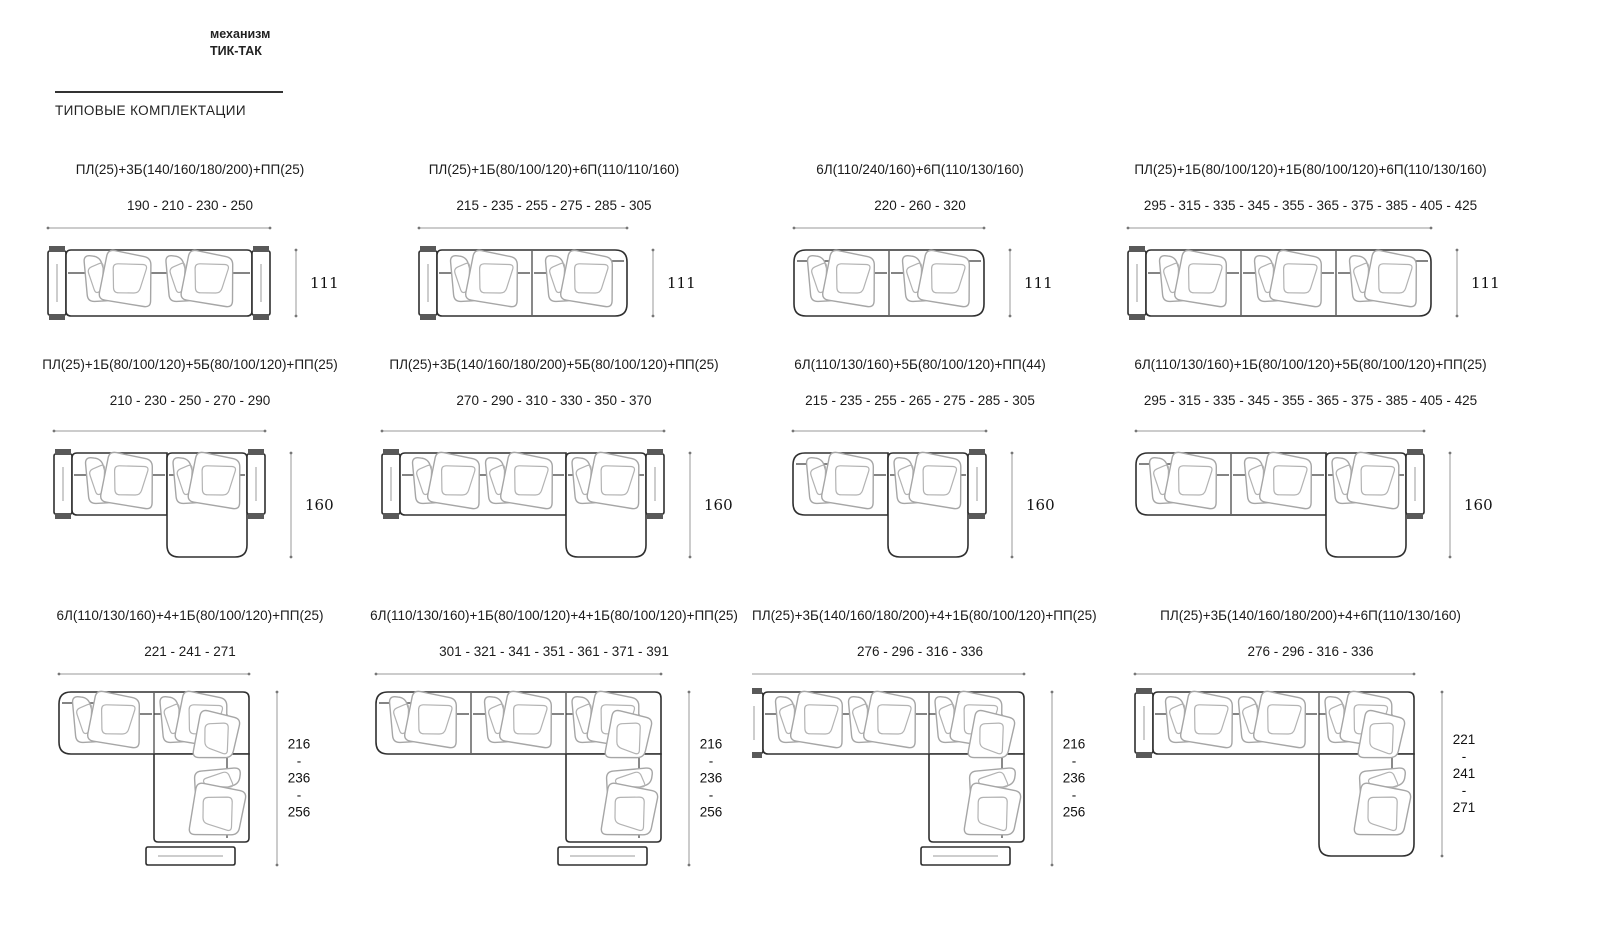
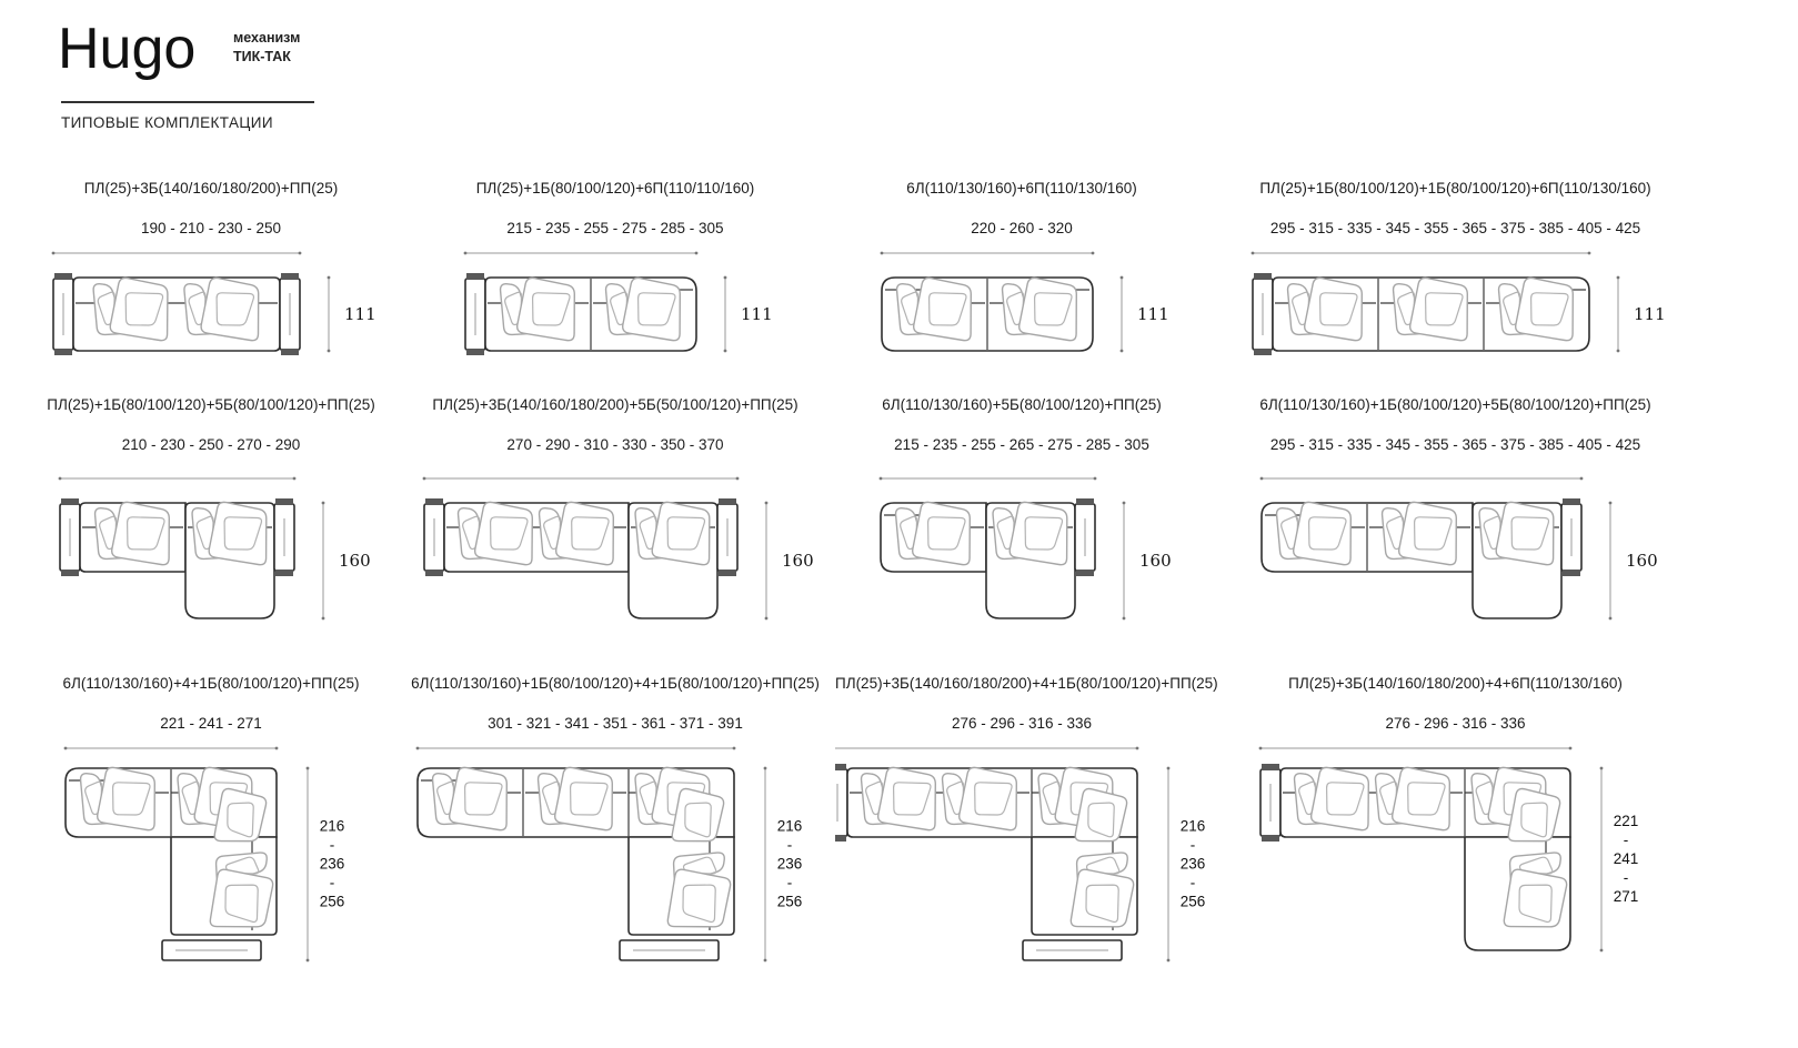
+ Hugo
  механизм
  ТИК-ТАК
  ТИПОВЫЕ КОМПЛЕКТАЦИИ
  ПЛ(25)+3Б(140/160/180/200)+ПП(25)
  190 - 210 - 230 - 250
  111
  ПЛ(25)+1Б(80/100/120)+6П(110/110/160)
  215 - 235 - 255 - 275 - 285 - 305
  111
- 6Л(110/240/160)+6П(110/130/160)
+ 6Л(110/130/160)+6П(110/130/160)
  220 - 260 - 320
  111
  ПЛ(25)+1Б(80/100/120)+1Б(80/100/120)+6П(110/130/160)
  295 - 315 - 335 - 345 - 355 - 365 - 375 - 385 - 405 - 425
  111
  ПЛ(25)+1Б(80/100/120)+5Б(80/100/120)+ПП(25)
  210 - 230 - 250 - 270 - 290
  160
- ПЛ(25)+3Б(140/160/180/200)+5Б(80/100/120)+ПП(25)
+ ПЛ(25)+3Б(140/160/180/200)+5Б(50/100/120)+ПП(25)
  270 - 290 - 310 - 330 - 350 - 370
  160
- 6Л(110/130/160)+5Б(80/100/120)+ПП(44)
+ 6Л(110/130/160)+5Б(80/100/120)+ПП(25)
  215 - 235 - 255 - 265 - 275 - 285 - 305
  160
  6Л(110/130/160)+1Б(80/100/120)+5Б(80/100/120)+ПП(25)
  295 - 315 - 335 - 345 - 355 - 365 - 375 - 385 - 405 - 425
  160
  6Л(110/130/160)+4+1Б(80/100/120)+ПП(25)
  221 - 241 - 271
  216 - 236 - 256
  6Л(110/130/160)+1Б(80/100/120)+4+1Б(80/100/120)+ПП(25)
  301 - 321 - 341 - 351 - 361 - 371 - 391
  216 - 236 - 256
  ПЛ(25)+3Б(140/160/180/200)+4+1Б(80/100/120)+ПП(2
  276 - 296 - 316 - 336
  216 - 236 - 256
  ПЛ(25)+3Б(140/160/180/200)+4+6П(110/130/160)
  276 - 296 - 316 - 336
  221 - 241 - 271
